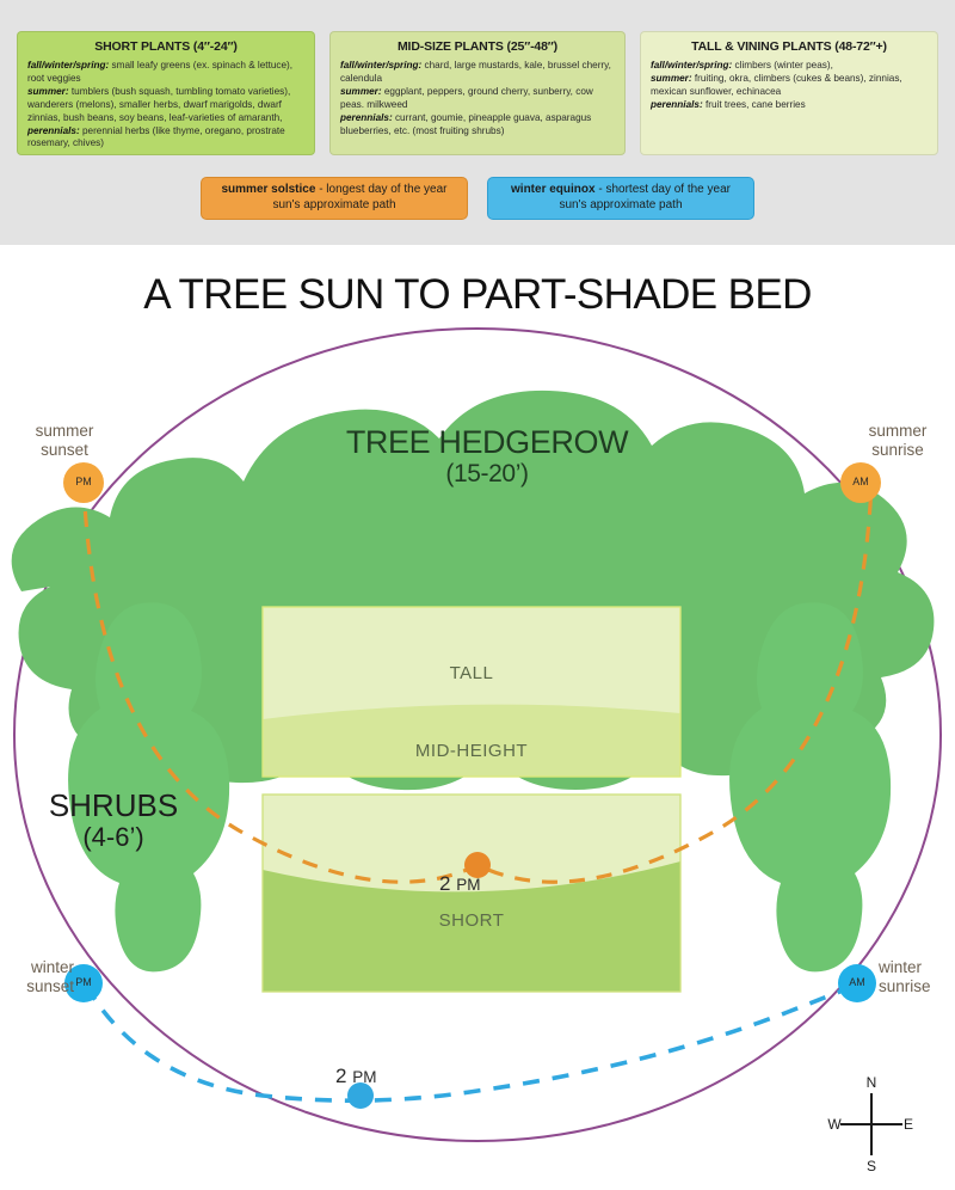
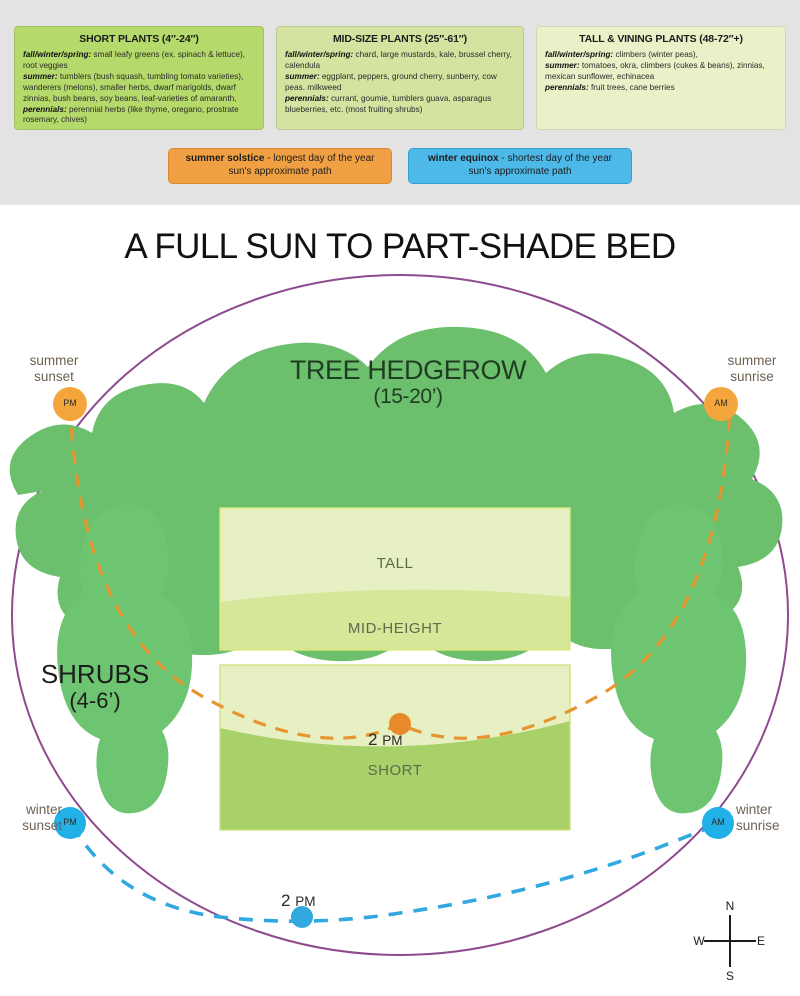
  SHORT PLANTS (4″-24″)
  fall/winter/spring: small leafy greens (ex. spinach & lettuce), root veggies
  summer: tumblers (bush squash, tumbling tomato varieties), wanderers (melons), smaller herbs, dwarf marigolds, dwarf zinnias, bush beans, soy beans, leaf-varieties of amaranth,
  perennials: perennial herbs (like thyme, oregano, prostrate rosemary, chives)
- MID-SIZE PLANTS (25″-48″)
+ MID-SIZE PLANTS (25″-61″)
  fall/winter/spring: chard, large mustards, kale, brussel cherry, calendula
  summer: eggplant, peppers, ground cherry, sunberry, cow peas. milkweed
- perennials: currant, goumie, pineapple guava, asparagus blueberries, etc. (most fruiting shrubs)
+ perennials: currant, goumie, tumblers guava, asparagus blueberries, etc. (most fruiting shrubs)
  TALL & VINING PLANTS (48-72″+)
  fall/winter/spring: climbers (winter peas),
- summer: fruiting, okra, climbers (cukes & beans), zinnias, mexican sunflower, echinacea
+ summer: tomatoes, okra, climbers (cukes & beans), zinnias, mexican sunflower, echinacea
  perennials: fruit trees, cane berries
  summer solstice - longest day of the year
  sun's approximate path
  winter equinox - shortest day of the year
  sun's approximate path
- A TREE SUN TO PART-SHADE BED
+ A FULL SUN TO PART-SHADE BED
  TREE HEDGEROW
  (15-20’)
  SHRUBS
  (4-6’)
  TALL
  MID-HEIGHT
  SHORT
  summer
  sunset
  summer
  sunrise
  winter
  sunset
  winter
  sunrise
  PM
  AM
  PM
  AM
  2 PM
  2 PM
  N
  S
  W
  E
